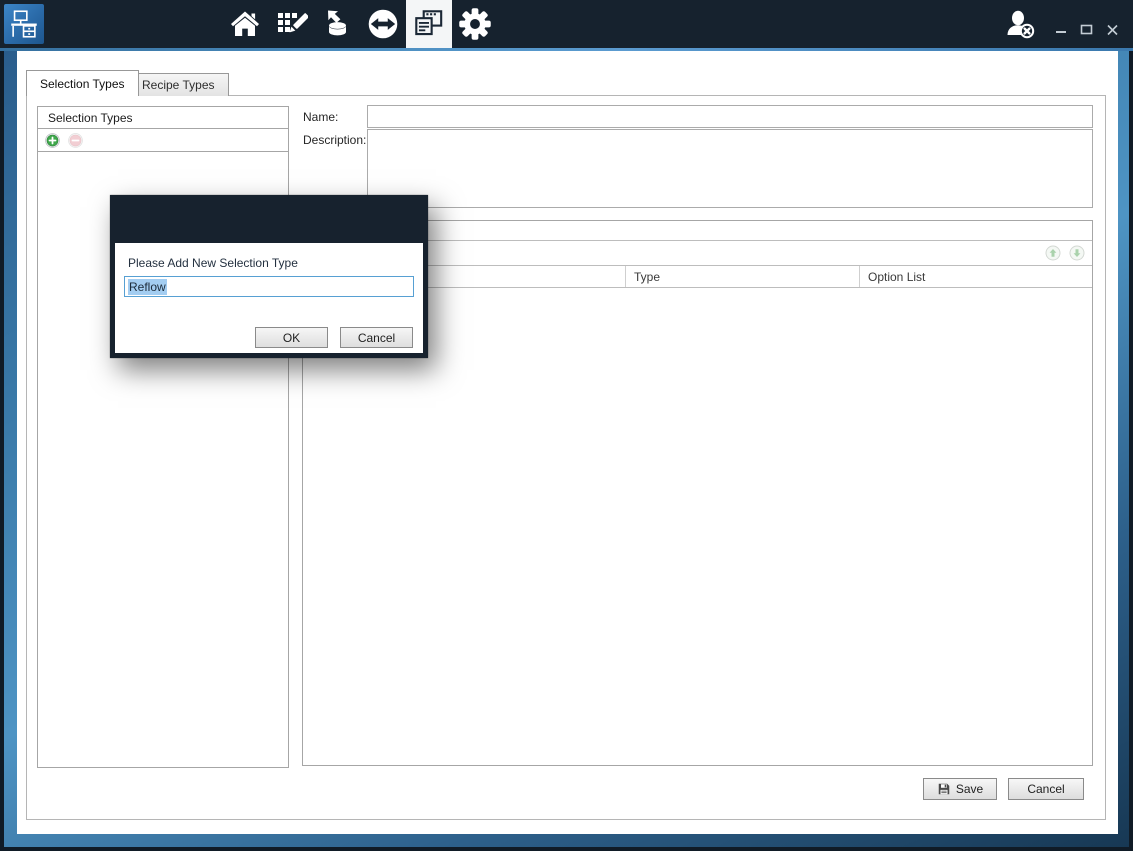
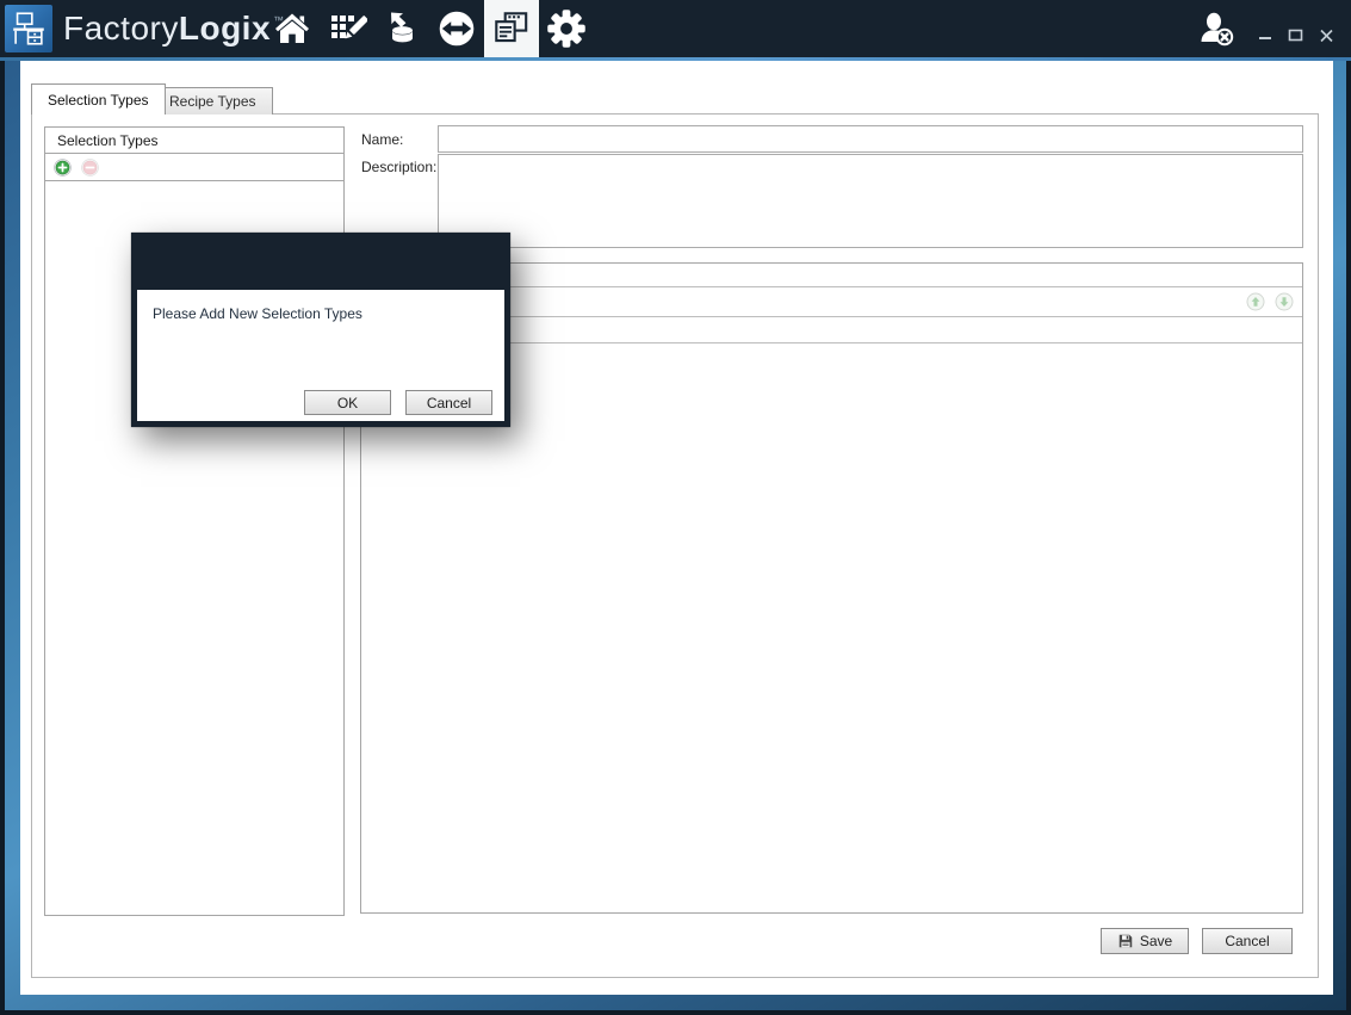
+ Factory
+ Logix
+ ™
  Selection Types
  Recipe Types
  Selection Types
  Name:
  Description:
- Type
- Option List
  Save
  Cancel
- Please Add New Selection Type
+ Please Add New Selection Types
- Reflow
  OK
  Cancel
